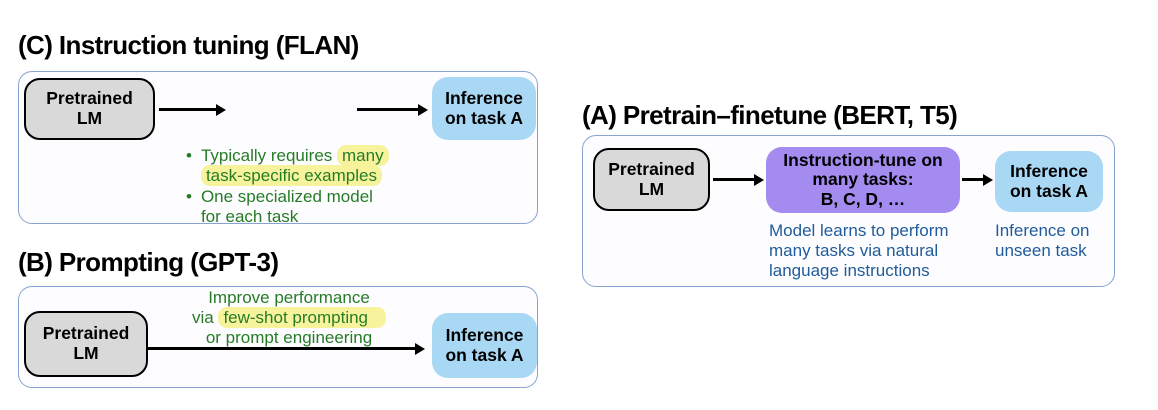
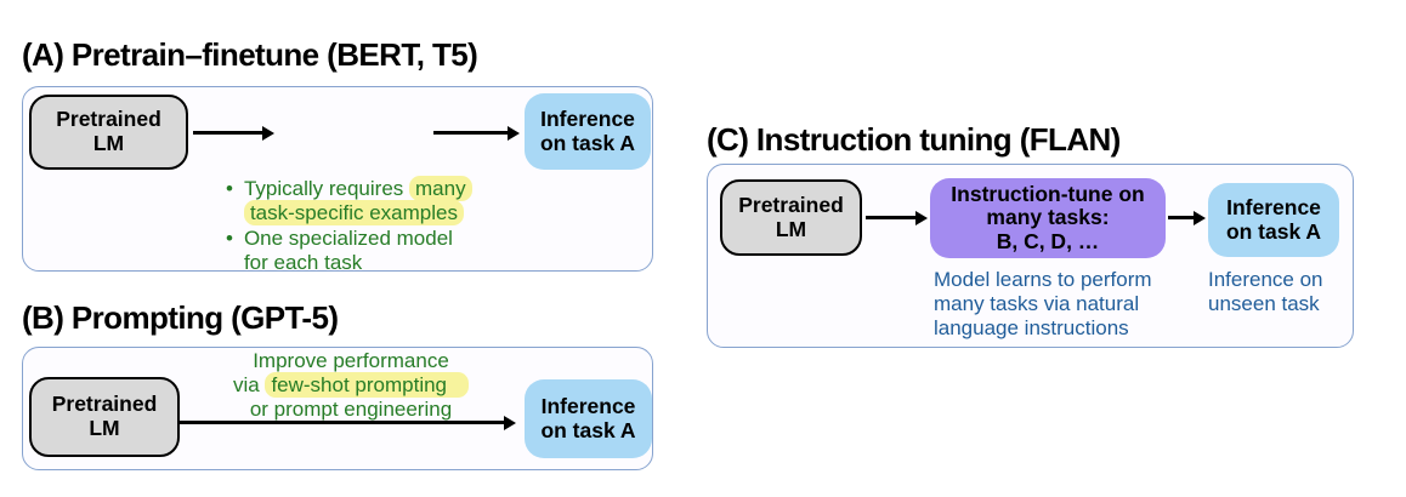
- (C) Instruction tuning (FLAN)
+ (A) Pretrain–finetune (BERT, T5)
  Pretrained
  LM
  Inference
  on task A
  •
  Typically requires many
  task-specific examples
  •
  One specialized model
  for each task
- (B) Prompting (GPT-3)
+ (B) Prompting (GPT-5)
  Pretrained
  LM
  Improve performance
  via few-shot prompting
  or prompt engineering
  Inference
  on task A
- (A) Pretrain–finetune (BERT, T5)
+ (C) Instruction tuning (FLAN)
  Pretrained
  LM
  Instruction-tune on
  many tasks:
  B, C, D, …
  Inference
  on task A
  Model learns to perform
  many tasks via natural
  language instructions
  Inference on
  unseen task
